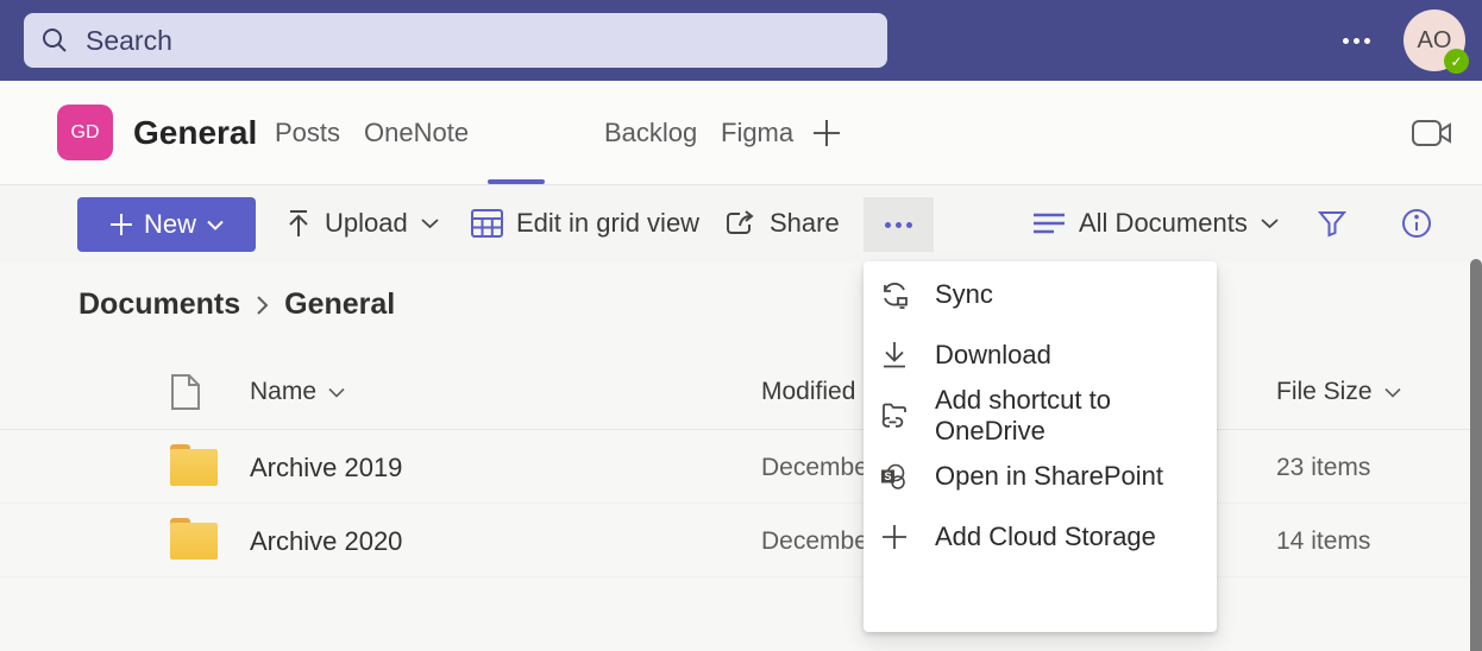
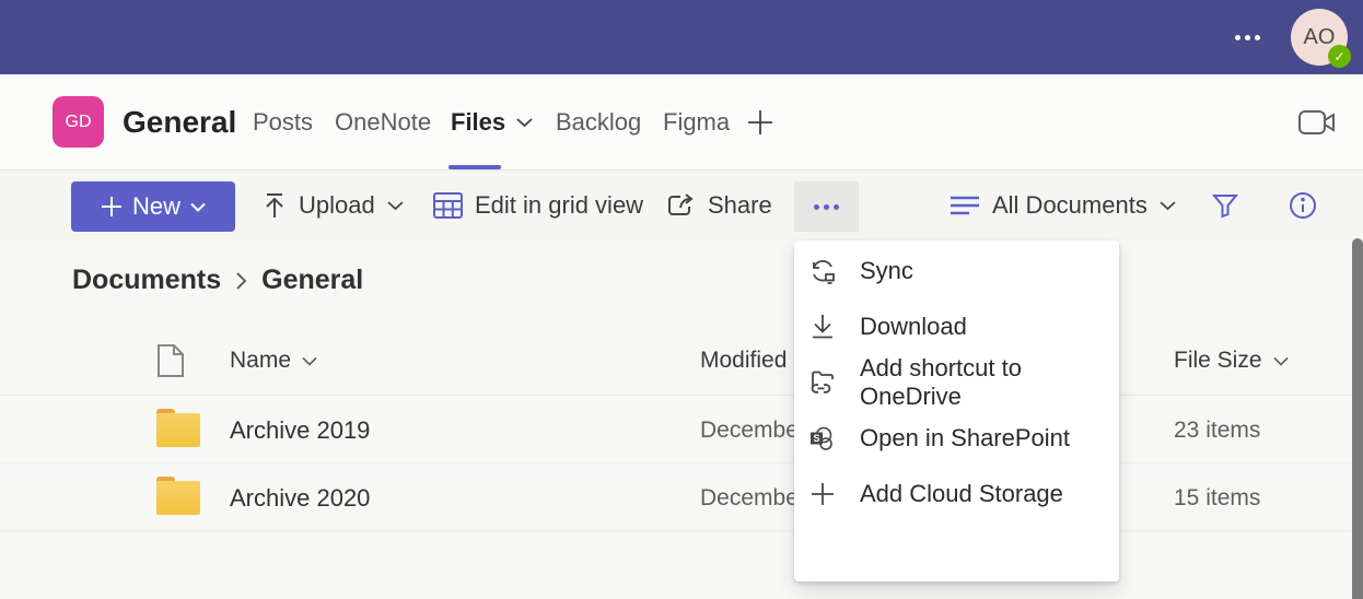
- Search
  AO
  ✓
  GD
  General
  Posts
  OneNote
+ Files
  Backlog
  Figma
  New
  Upload
  Edit in grid view
  Share
  All Documents
  Documents
  General
  Name
  Modified
  File Size
  Archive 2019
  Decembe
  23 items
  Archive 2020
  Decembe
- 14 items
+ 15 items
  Sync
  Download
  Add shortcut to OneDrive
  S
  Open in SharePoint
  Add Cloud Storage
